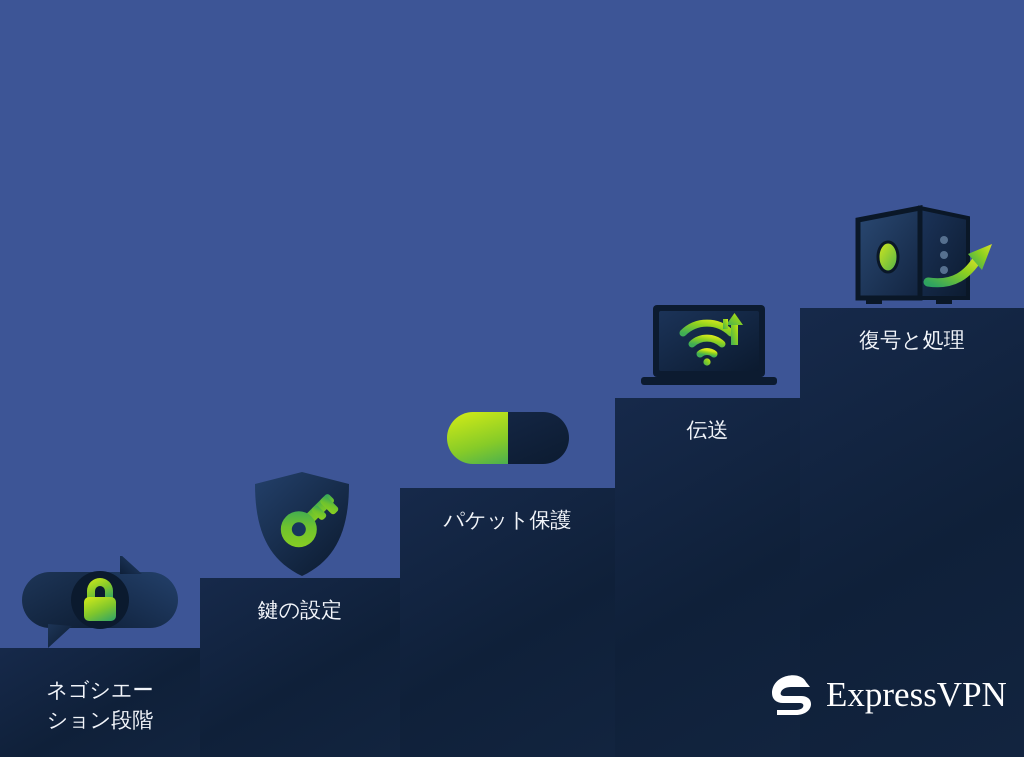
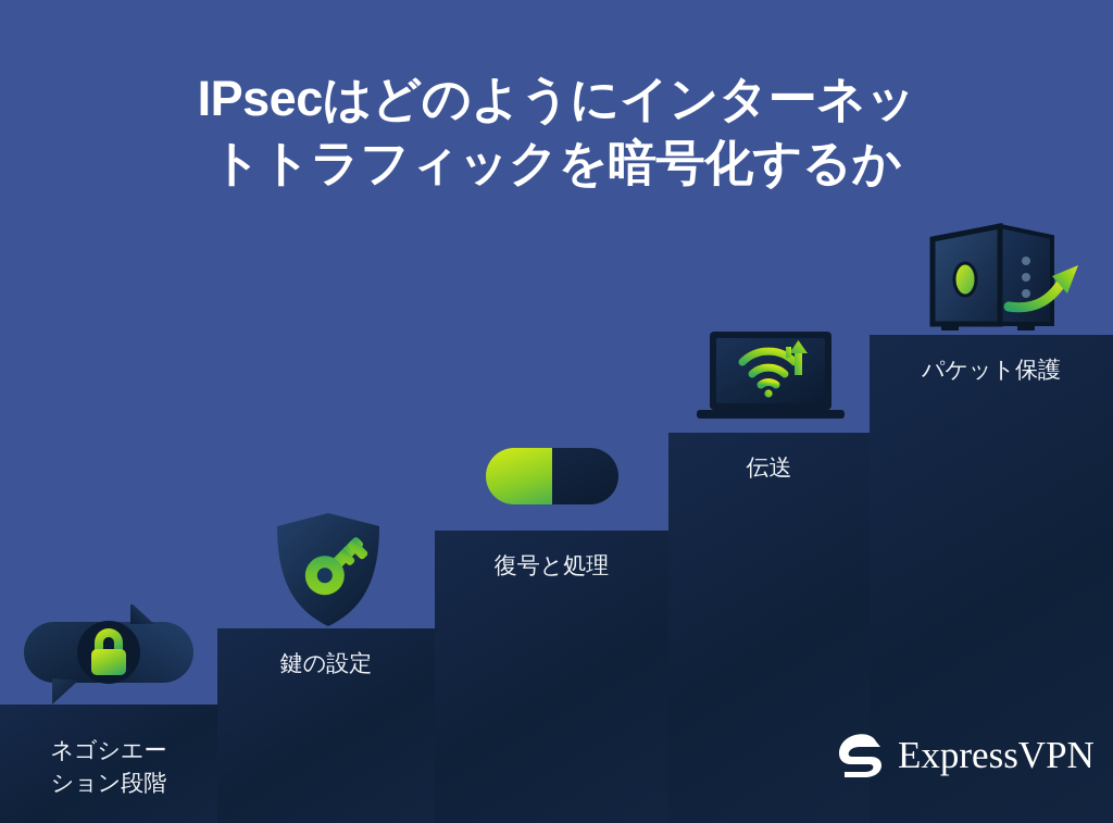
+ IPsecはどのようにインターネッ
+ トトラフィックを暗号化するか
  ネゴシエー
  ション段階
  鍵の設定
- パケット保護
+ 復号と処理
  伝送
- 復号と処理
+ パケット保護
  ExpressVPN
